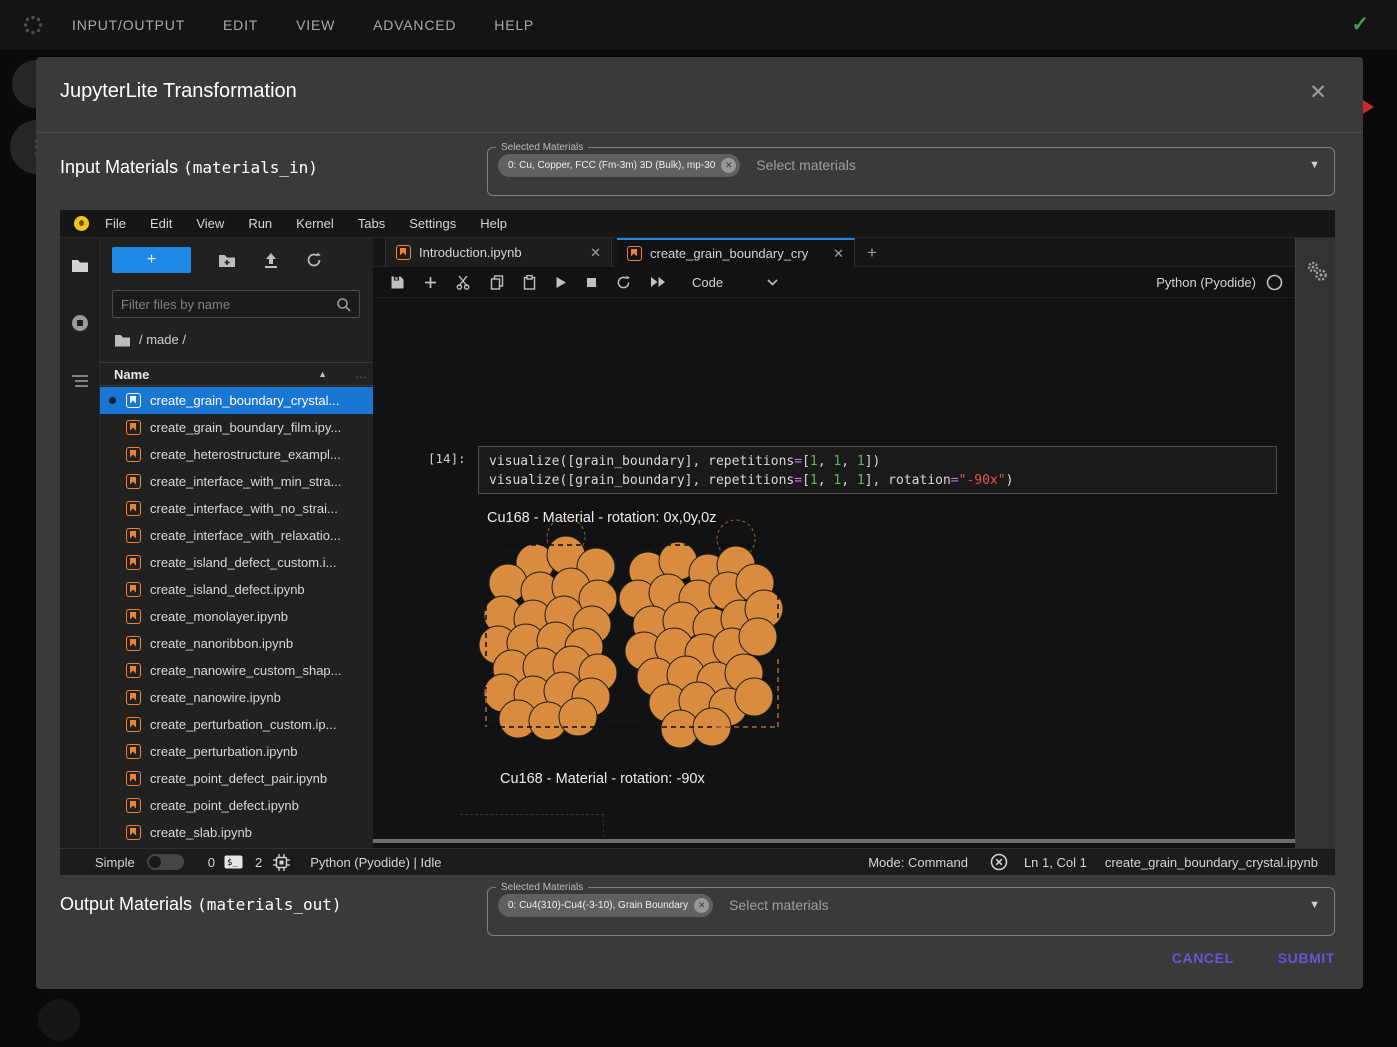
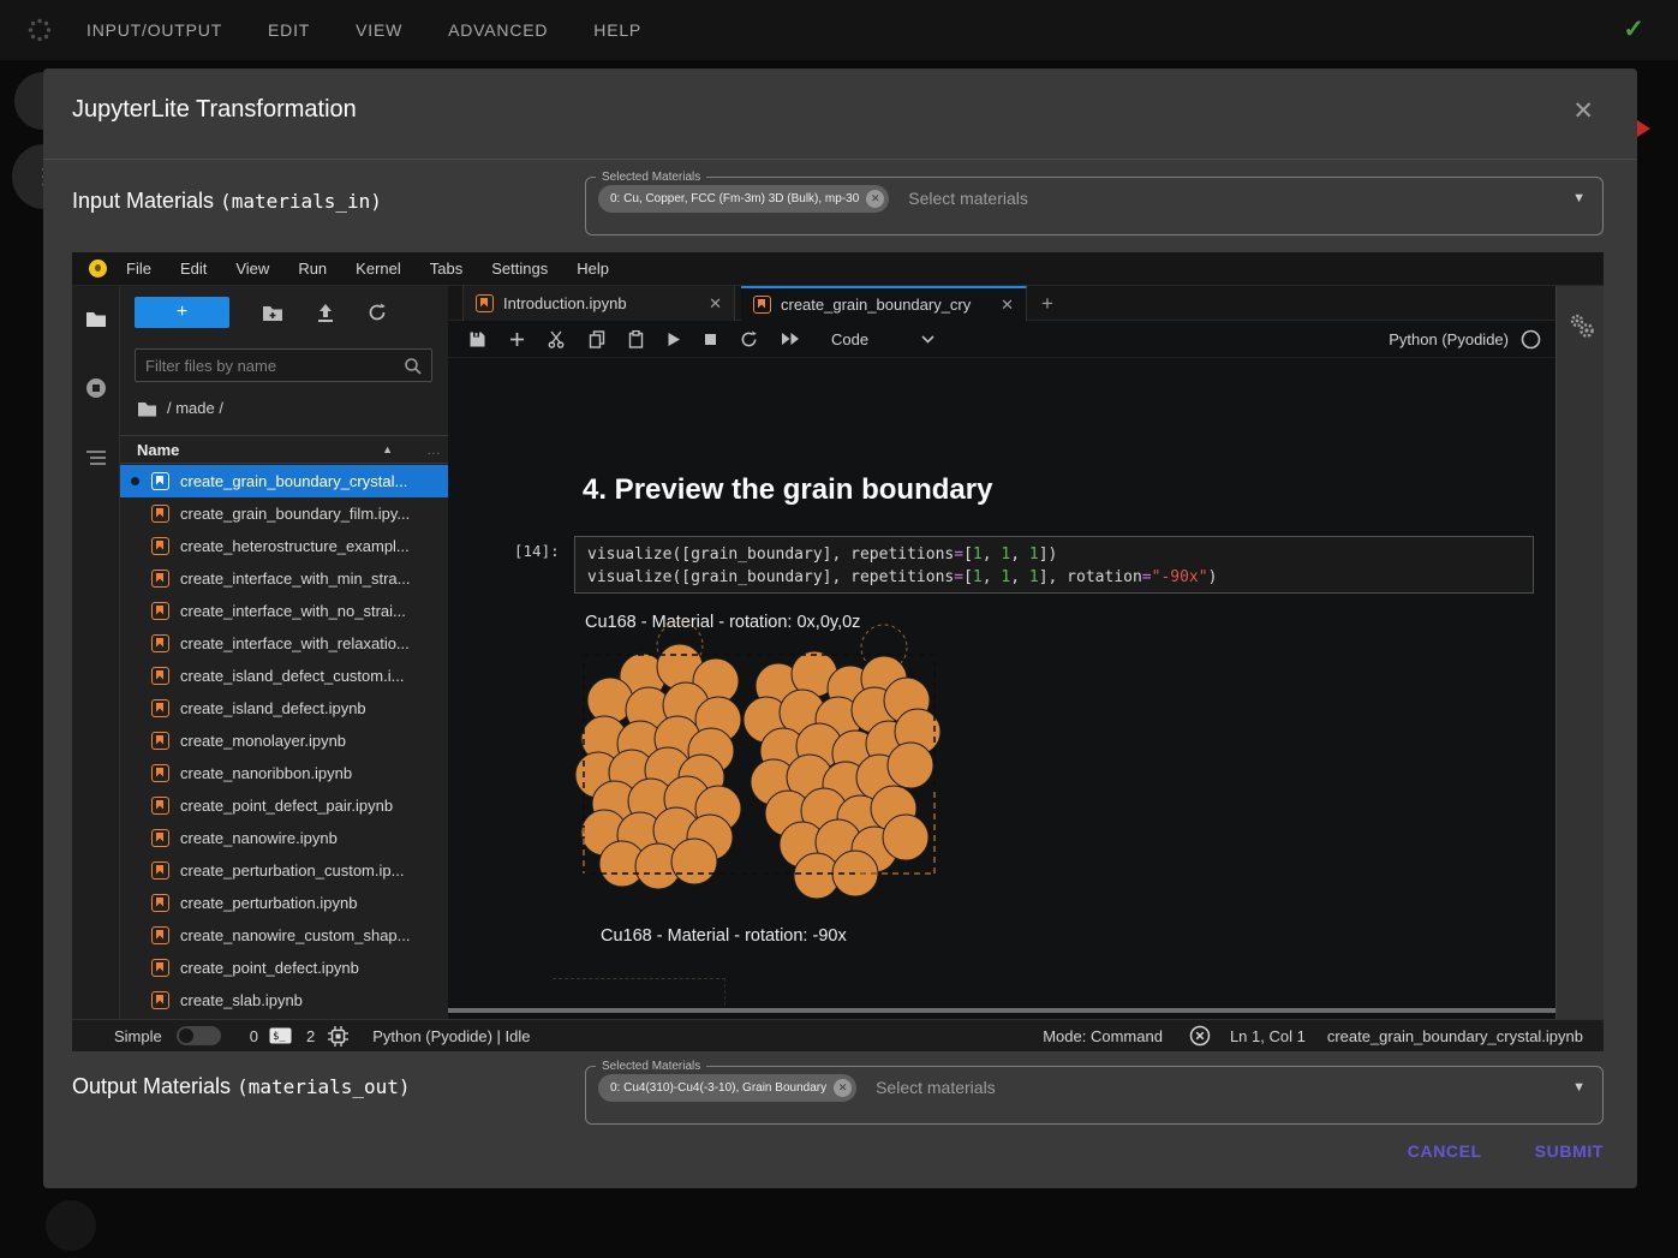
  INPUT/OUTPUT
  EDIT
  VIEW
  ADVANCED
  HELP
  ✓
  JupyterLite Transformation
  ✕
  Input Materials (materials_in)
  Selected Materials
  0: Cu, Copper, FCC (Fm-3m) 3D (Bulk), mp-30
  ✕
  Select materials
  ▼
  File
  Edit
  View
  Run
  Kernel
  Tabs
  Settings
  Help
  +
  Filter files by name
  / made /
  Name
  ▲
  …
  create_grain_boundary_crystal...
  create_grain_boundary_film.ipy...
  create_heterostructure_exampl...
  create_interface_with_min_stra...
  create_interface_with_no_strai...
  create_interface_with_relaxatio...
  create_island_defect_custom.i...
  create_island_defect.ipynb
  create_monolayer.ipynb
  create_nanoribbon.ipynb
- create_nanowire_custom_shap...
+ create_point_defect_pair.ipynb
  create_nanowire.ipynb
  create_perturbation_custom.ip...
  create_perturbation.ipynb
- create_point_defect_pair.ipynb
+ create_nanowire_custom_shap...
  create_point_defect.ipynb
  create_slab.ipynb
  Introduction.ipynb
  ✕
  create_grain_boundary_cry
  ✕
  +
  Code
  Python (Pyodide)
+ 4. Preview the grain boundary
  [14]:
  visualize([grain_boundary], repetitions=[1, 1, 1])
  visualize([grain_boundary], repetitions=[1, 1, 1], rotation="-90x")
  Cu168 - Material - rotation: 0x,0y,0z
  Cu168 - Material - rotation: -90x
  Simple
  0
  $_
  2
  Python (Pyodide) | Idle
  Mode: Command
  Ln 1, Col 1
  create_grain_boundary_crystal.ipynb
  Output Materials (materials_out)
  Selected Materials
  0: Cu4(310)-Cu4(-3-10), Grain Boundary
  ✕
  Select materials
  ▼
  CANCEL
  SUBMIT
